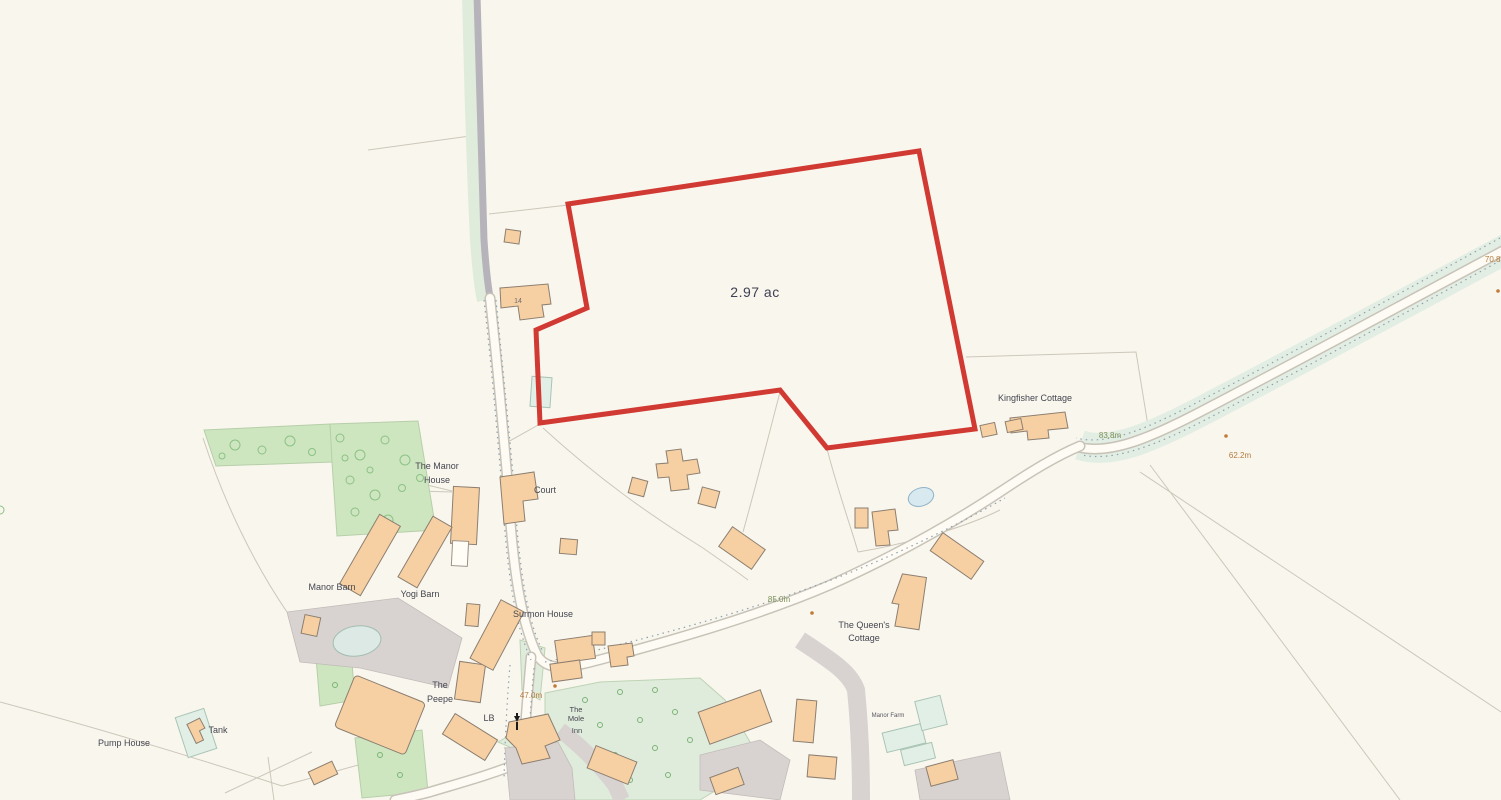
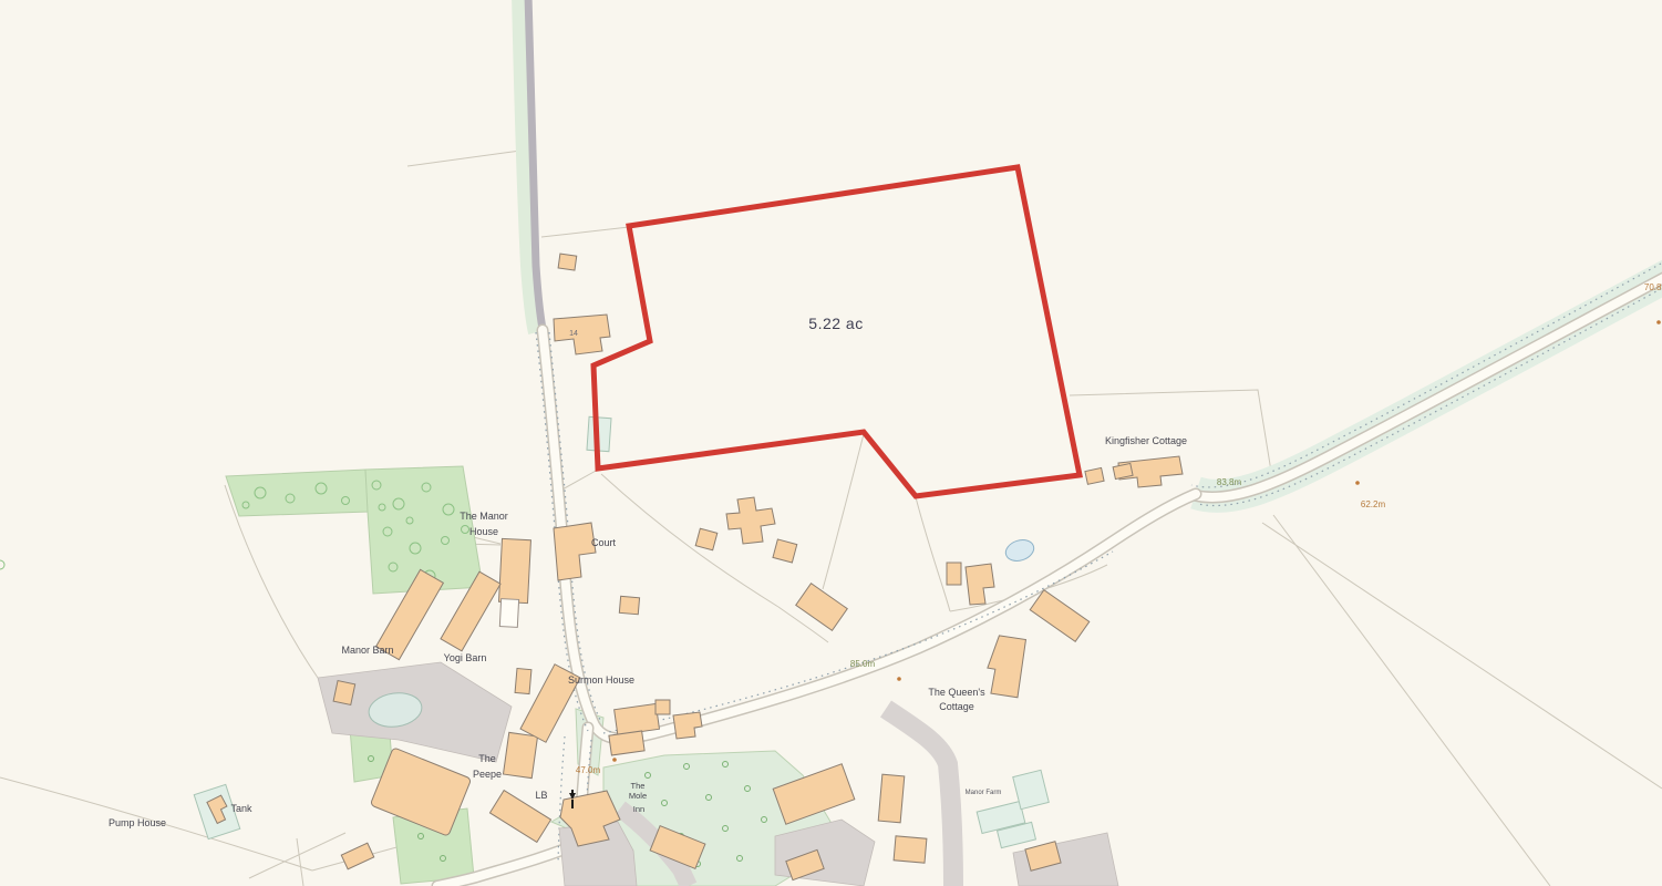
- 2.97 ac
+ 5.22 ac
  Kingfisher Cottage
  The Manor
  House
  Court
  Manor Barn
  Yogi Barn
  Surmon House
  The
  Peepe
  LB
  The
  Mole
  Inn
  The Queen's
  Cottage
  Pump House
  Tank
  83.8m
  62.2m
  70.8
  85.0m
  47.0m
